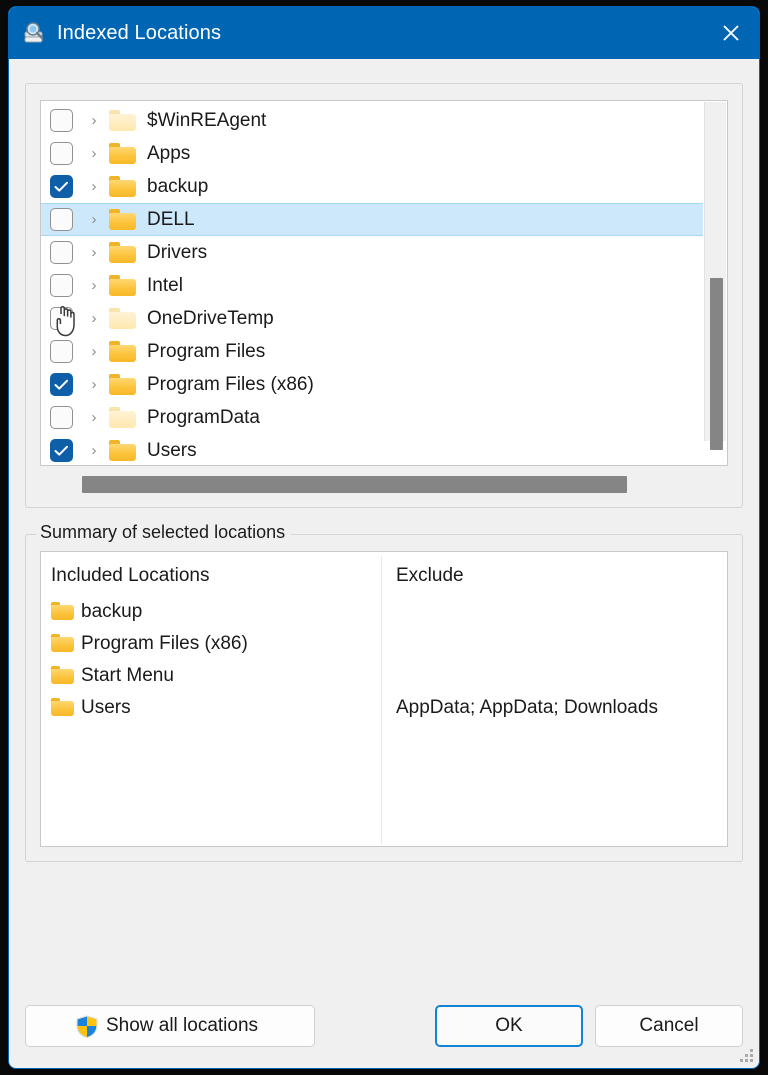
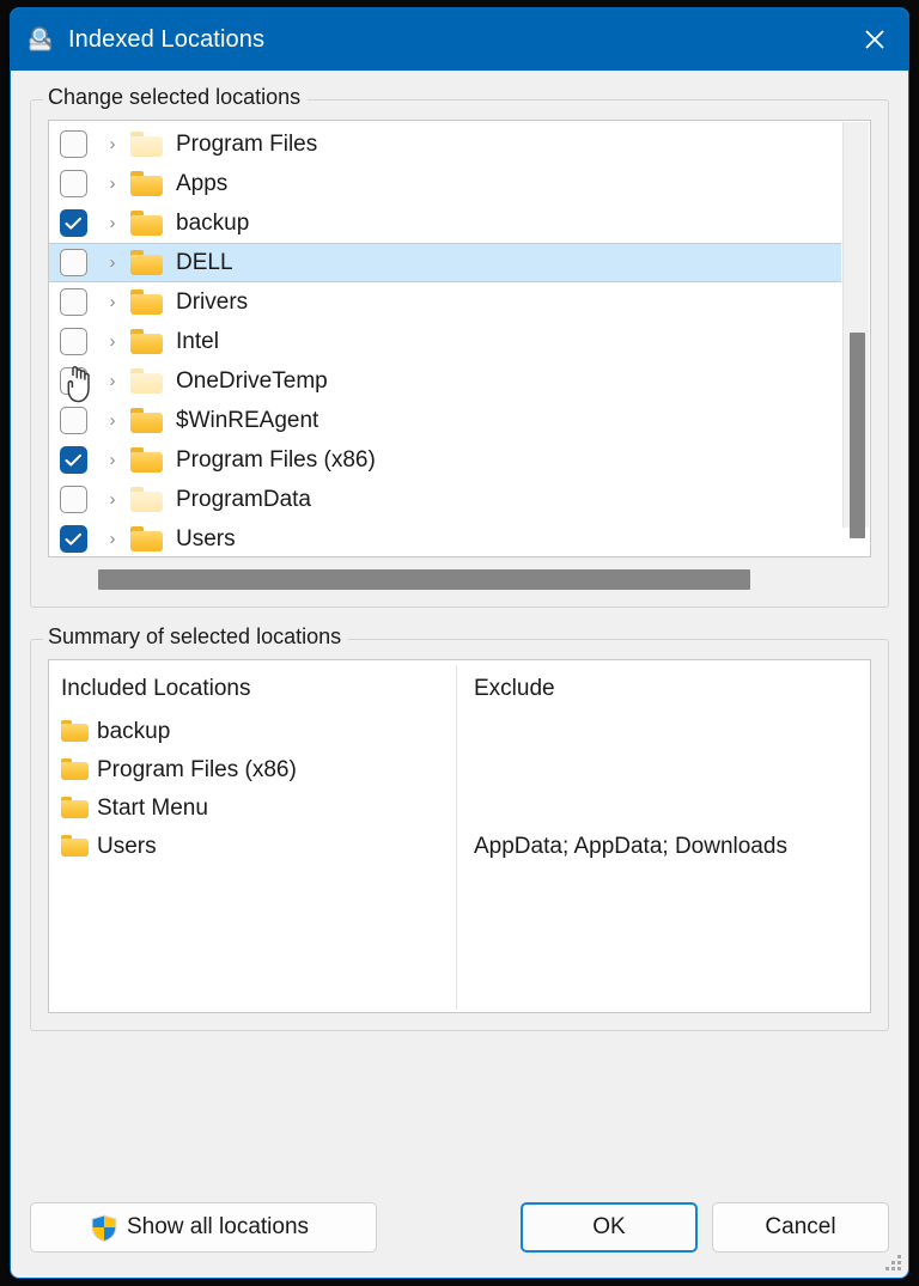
  Indexed Locations
+ Change selected locations
  ›
- $WinREAgent
+ Program Files
  ›
  Apps
  ›
  backup
  ›
  DELL
  ›
  Drivers
  ›
  Intel
  ›
  OneDriveTemp
  ›
- Program Files
+ $WinREAgent
  ›
  Program Files (x86)
  ›
  ProgramData
  ›
  Users
  Summary of selected locations
  Included Locations
  backup
  Program Files (x86)
  Start Menu
  Users
  Exclude
  AppData; AppData; Downloads
  Show all locations
  OK
  Cancel
